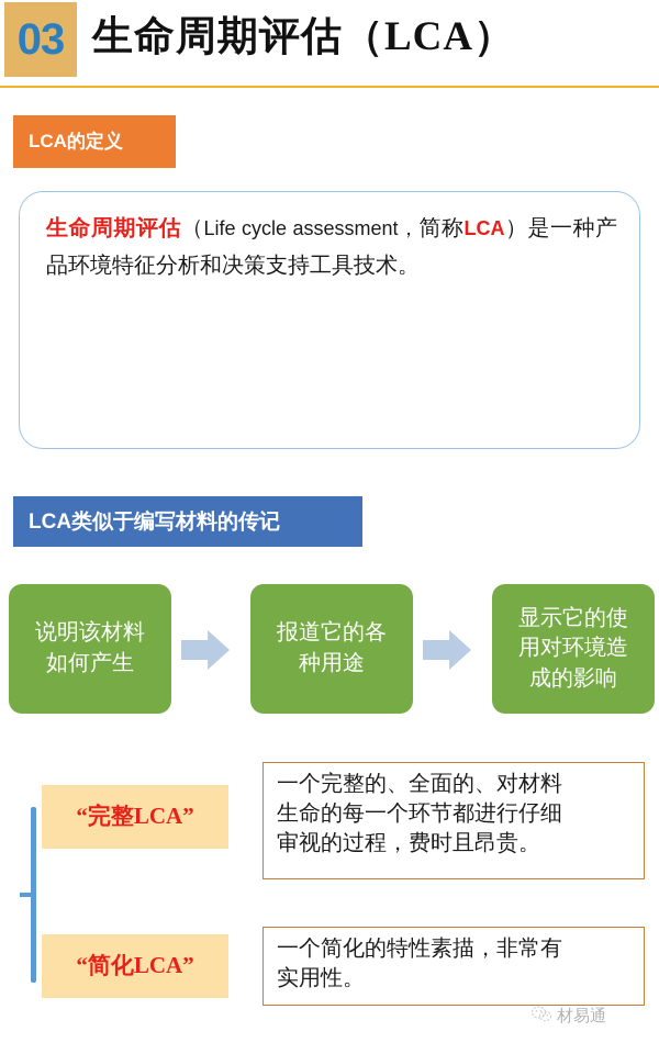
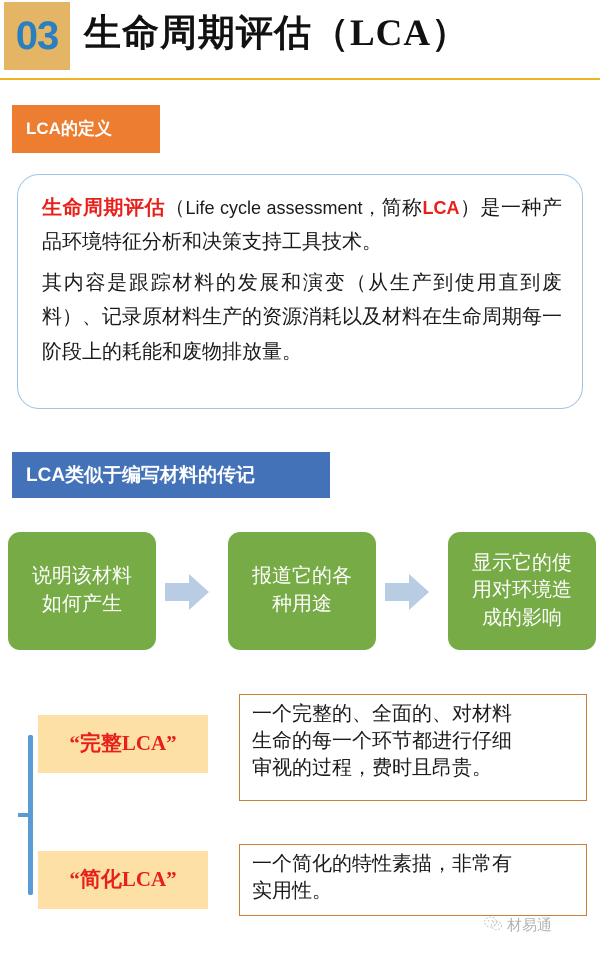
  03
  生命周期评估（LCA）
  LCA的定义
  生命周期评估（Life cycle assessment，简称LCA）是一种产品环境特征分析和决策支持工具技术。
+ 其内容是跟踪材料的发展和演变（从生产到使用直到废料）、记录原材料生产的资源消耗以及材料在生命周期每一阶段上的耗能和废物排放量。
  LCA类似于编写材料的传记
  说明该材料
  如何产生
  报道它的各
  种用途
  显示它的使
  用对环境造
  成的影响
  “完整LCA”
  一个完整的、全面的、对材料
  生命的每一个环节都进行仔细
  审视的过程，费时且昂贵。
  “简化LCA”
  一个简化的特性素描，非常有
  实用性。
  材易通
